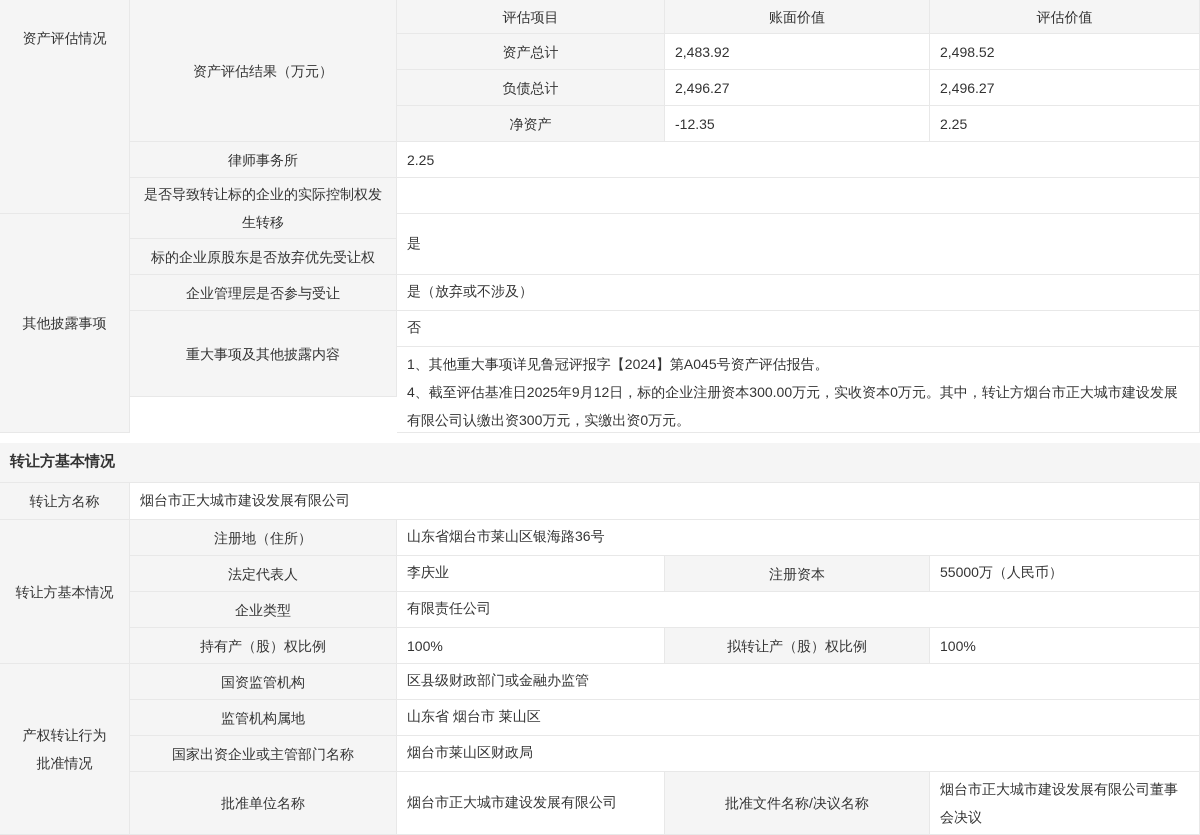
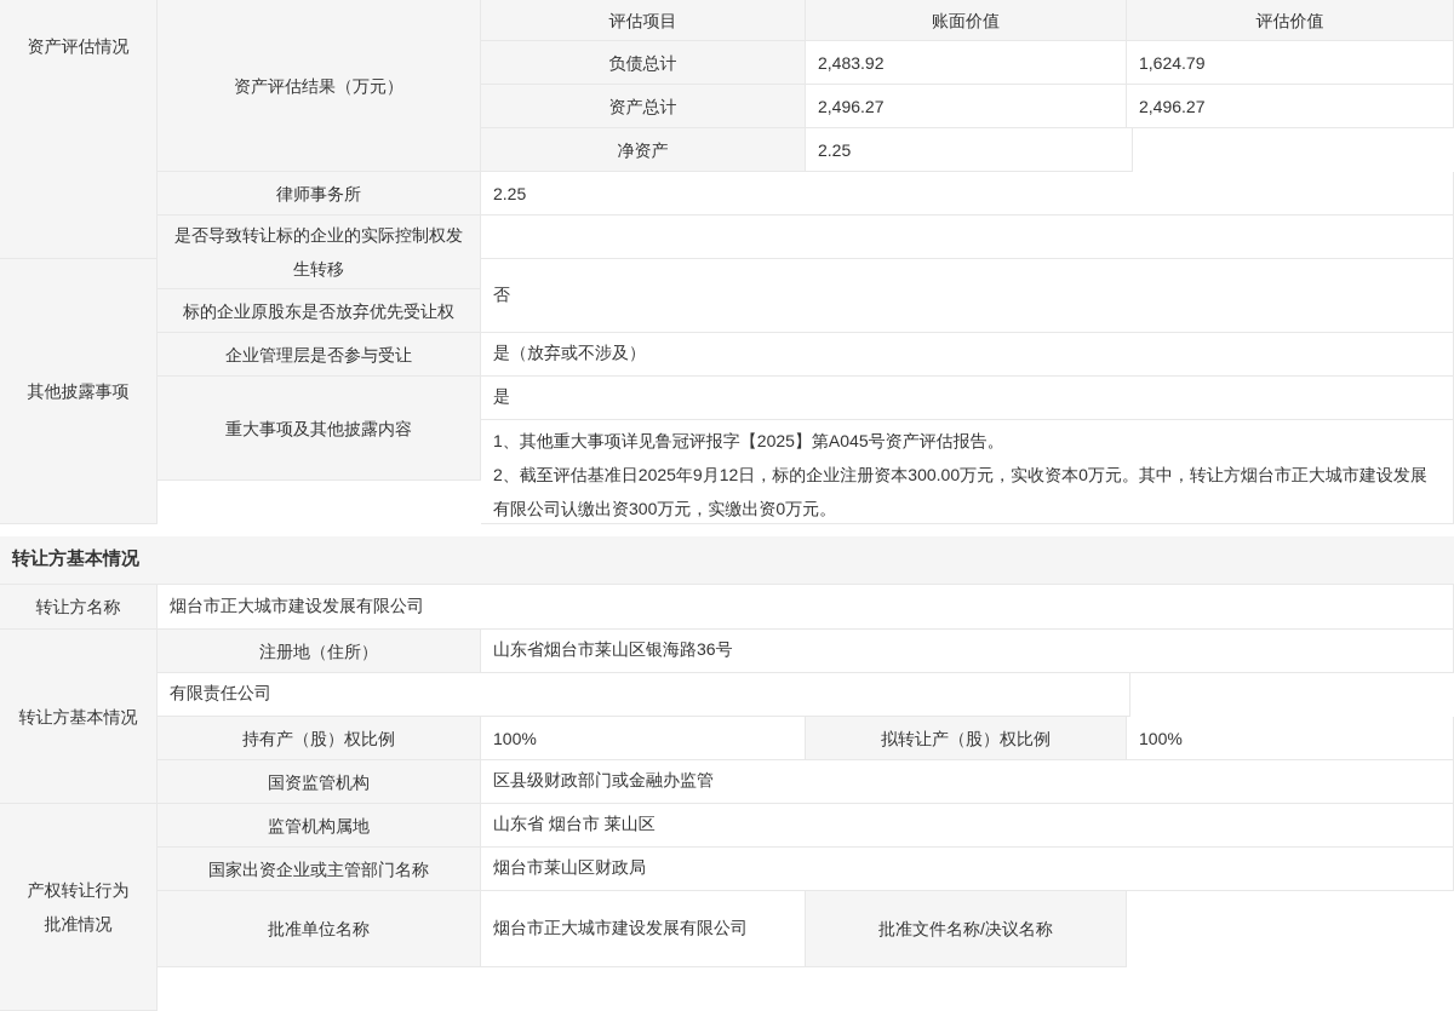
  资产评估情况
  其他披露事项
  资产评估结果（万元）
  律师事务所
  是否导致转让标的企业的实际控制权发生转移
  标的企业原股东是否放弃优先受让权
  企业管理层是否参与受让
  重大事项及其他披露内容
  评估项目
  账面价值
  评估价值
- 资产总计
+ 负债总计
  2,483.92
- 2,498.52
+ 1,624.79
- 负债总计
+ 资产总计
  2,496.27
  2,496.27
  净资产
- -12.35
  2.25
  2.25
- 是
+ 否
  是（放弃或不涉及）
- 否
+ 是
- 1、其他重大事项详见鲁冠评报字【2024】第A045号资产评估报告。
+ 1、其他重大事项详见鲁冠评报字【2025】第A045号资产评估报告。
- 4、截至评估基准日2025年9月12日，标的企业注册资本300.00万元，实收资本0万元。其中，转让方烟台市正大城市建设发展有限公司认缴出资300万元，实缴出资0万元。
+ 2、截至评估基准日2025年9月12日，标的企业注册资本300.00万元，实收资本0万元。其中，转让方烟台市正大城市建设发展有限公司认缴出资300万元，实缴出资0万元。
  转让方基本情况
  转让方名称
  转让方基本情况
  产权转让行为
  批准情况
  烟台市正大城市建设发展有限公司
  注册地（住所）
  山东省烟台市莱山区银海路36号
- 法定代表人
- 李庆业
- 注册资本
- 55000万（人民币）
- 企业类型
  有限责任公司
  持有产（股）权比例
  100%
  拟转让产（股）权比例
  100%
  国资监管机构
  区县级财政部门或金融办监管
  监管机构属地
  山东省 烟台市 莱山区
  国家出资企业或主管部门名称
  烟台市莱山区财政局
  批准单位名称
  烟台市正大城市建设发展有限公司
  批准文件名称/决议名称
- 烟台市正大城市建设发展有限公司董事会决议
